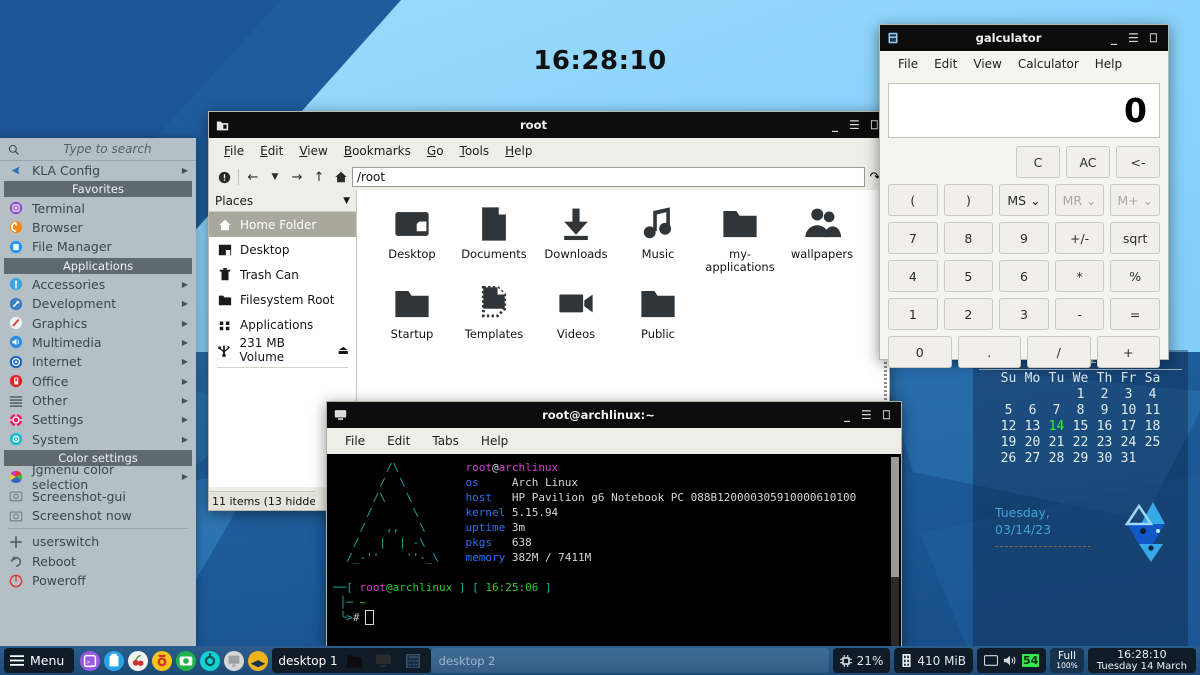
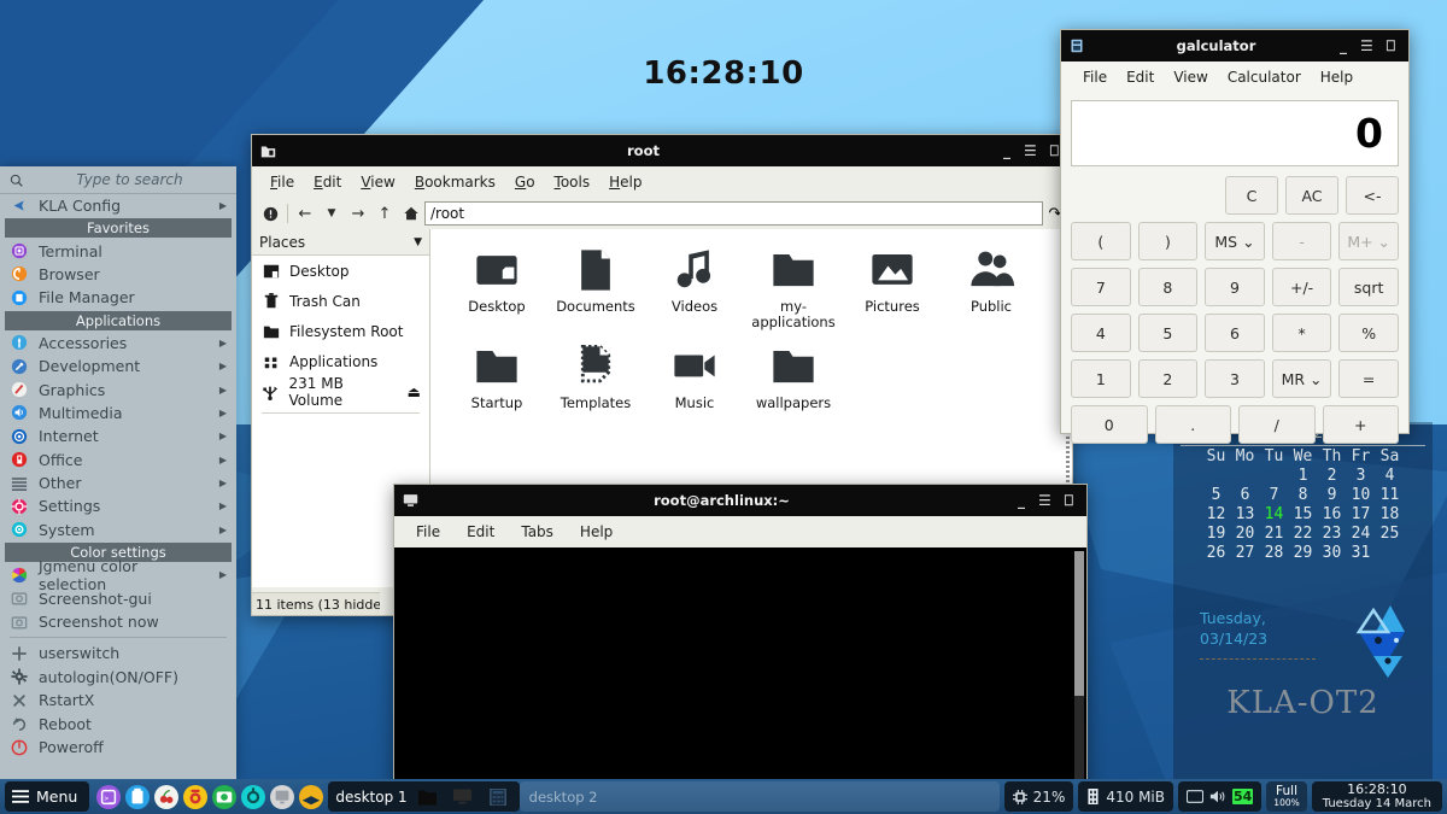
  16:28:10
  Su	Mo	Tu	We	Th	Fr	Sa
  			1	2	3	4
  5	6	7	8	9	10	11
  12	13	14	15	16	17	18
  19	20	21	22	23	24	25
  26	27	28	29	30	31
  Tuesday,
  03/14/23
+ KLA-OT2
  root
  _
  ☰
  ⎕
  File
  Edit
  View
  Bookmarks
  Go
  Tools
  Help
  ←
  ▼
  →
  ↑
  /root
  ↷
  Places
  ▼
- Home Folder
  Desktop
  Trash Can
  Filesystem Root
  Applications
  231 MB Volume
  ⏏
  Desktop
  Documents
- Downloads
- Music
+ Videos
  my-
  applications
+ Pictures
- wallpapers
+ Public
  Startup
  Templates
- Videos
+ Music
- Public
+ wallpapers
  11 items (13 hidde
  root@archlinux:~
  _
  ☰
  ⎕
  File
  Edit
  Tabs
  Help
- /\ root@archlinux / \ os Arch Linux /\ \ host HP Pavilion g6 Notebook PC 088B120000305910000610100 / \ kernel 5.15.94 / ,, \ uptime 3m / | | -\ pkgs 638 /_-'' ''-_\ memory 382M / 7411M ──[ root@archlinux ] [ 16:25:06 ] │─ ~ ╰>#
  galculator
  _
  ☰
  ⎕
  File
  Edit
  View
  Calculator
  Help
  0
  C
  AC
  <-
  (
  )
  MS ⌄
- MR ⌄
+ -
  M+ ⌄
  7
  8
  9
  +/-
  sqrt
  4
  5
  6
  *
  %
  1
  2
  3
- -
+ MR ⌄
  =
  0
  .
  /
  +
  Type to search
  KLA Config
  ▶
  Favorites
  Terminal
  Browser
  File Manager
  Applications
  Accessories
  ▶
  Development
  ▶
  Graphics
  ▶
  Multimedia
  ▶
  Internet
  ▶
  Office
  ▶
  Other
  ▶
  Settings
  ▶
  System
  ▶
  Color settings
  Jgmenu color selection
  ▶
  Screenshot-gui
  Screenshot now
  userswitch
+ autologin(ON/OFF)
+ RstartX
  Reboot
  Poweroff
  Menu
  desktop 1
  desktop 2
  21%
  410 MiB
  54
  Full
  100%
  16:28:10
  Tuesday 14 March
